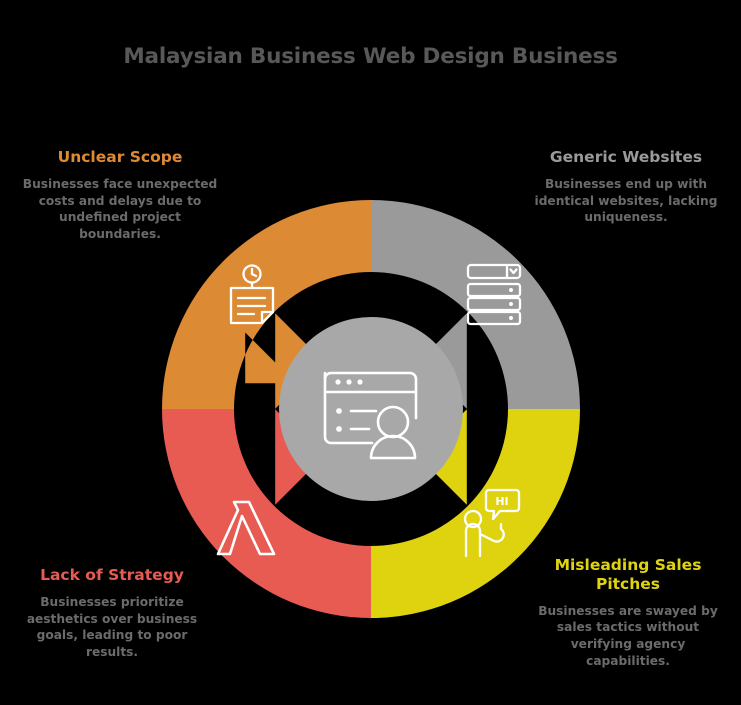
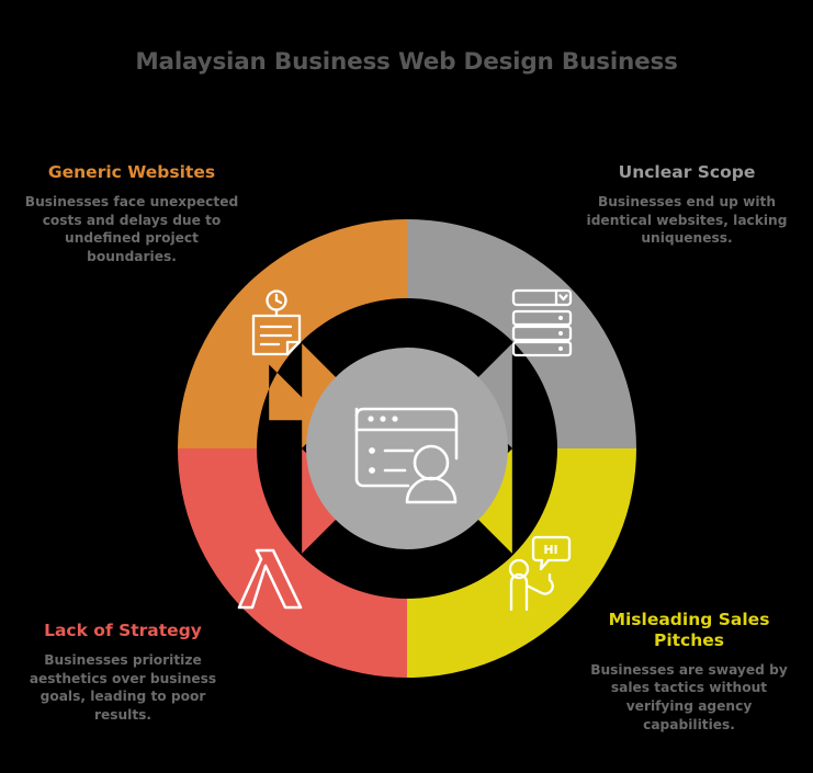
  Malaysian Business Web Design Business
- Unclear Scope
+ Generic Websites
  Businesses face unexpected costs and delays due to undefined project boundaries.
- Generic Websites
+ Unclear Scope
  Businesses end up with identical websites, lacking uniqueness.
  Lack of Strategy
  Businesses prioritize aesthetics over business goals, leading to poor results.
  Misleading Sales Pitches
  Businesses are swayed by sales tactics without verifying agency capabilities.
  HI
